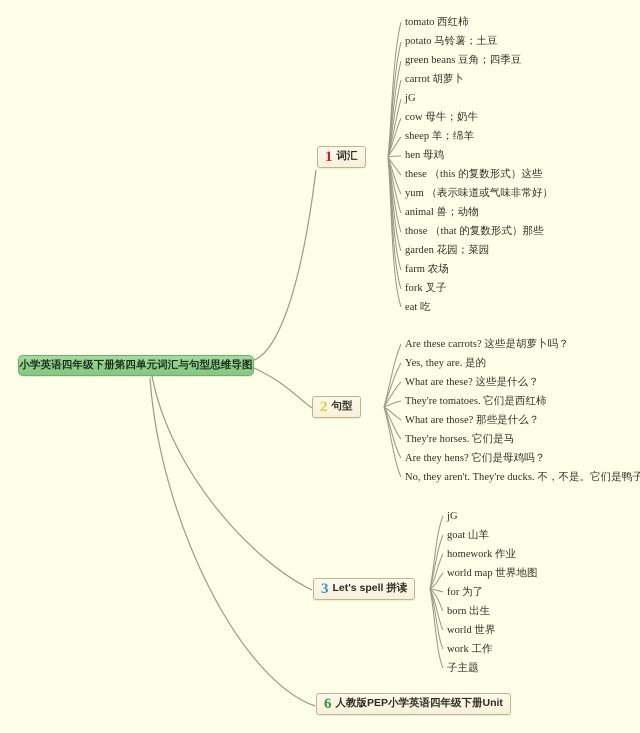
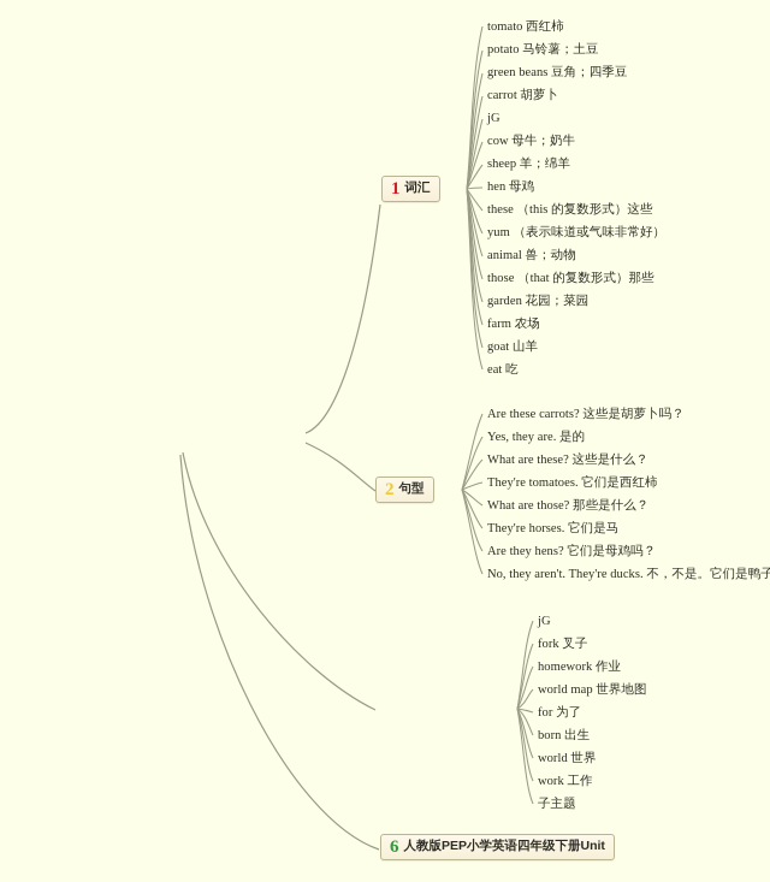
- 小学英语四年级下册第四单元词汇与句型思维导图
  1
  词汇
  2
  句型
- 3
- Let's spell 拼读
  6
  人教版PEP小学英语四年级下册Unit
  tomato 西红柿
  potato 马铃薯；土豆
  green beans 豆角；四季豆
  carrot 胡萝卜
  jG
  cow 母牛；奶牛
  sheep 羊；绵羊
  hen 母鸡
  these （this 的复数形式）这些
  yum （表示味道或气味非常好）
  animal 兽；动物
  those （that 的复数形式）那些
  garden 花园；菜园
  farm 农场
- fork 叉子
+ goat 山羊
  eat 吃
  Are these carrots? 这些是胡萝卜吗？
  Yes, they are. 是的
  What are these? 这些是什么？
  They're tomatoes. 它们是西红柿
  What are those? 那些是什么？
  They're horses. 它们是马
  Are they hens? 它们是母鸡吗？
  No, they aren't. They're ducks. 不，不是。它们是鸭子
  jG
- goat 山羊
+ fork 叉子
  homework 作业
  world map 世界地图
  for 为了
  born 出生
  world 世界
  work 工作
  子主题
